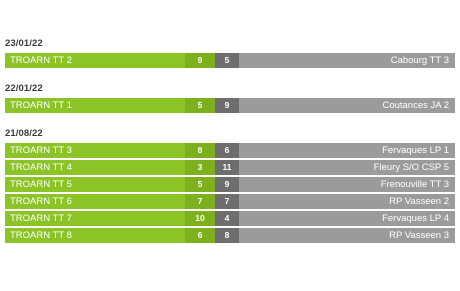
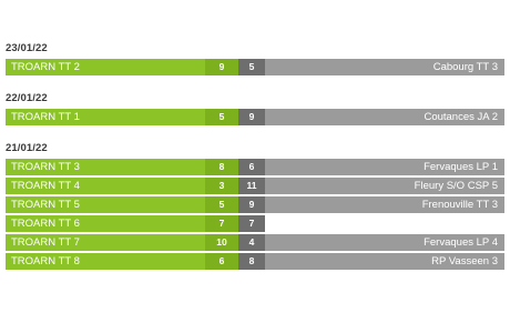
  23/01/22
  TROARN TT 2
  9
  5
  Cabourg TT 3
  22/01/22
  TROARN TT 1
  5
  9
  Coutances JA 2
- 21/08/22
+ 21/01/22
  TROARN TT 3
  8
  6
  Fervaques LP 1
  TROARN TT 4
  3
  11
  Fleury S/O CSP 5
  TROARN TT 5
  5
  9
  Frenouville TT 3
  TROARN TT 6
  7
  7
- RP Vasseen 2
  TROARN TT 7
  10
  4
  Fervaques LP 4
  TROARN TT 8
  6
  8
  RP Vasseen 3
